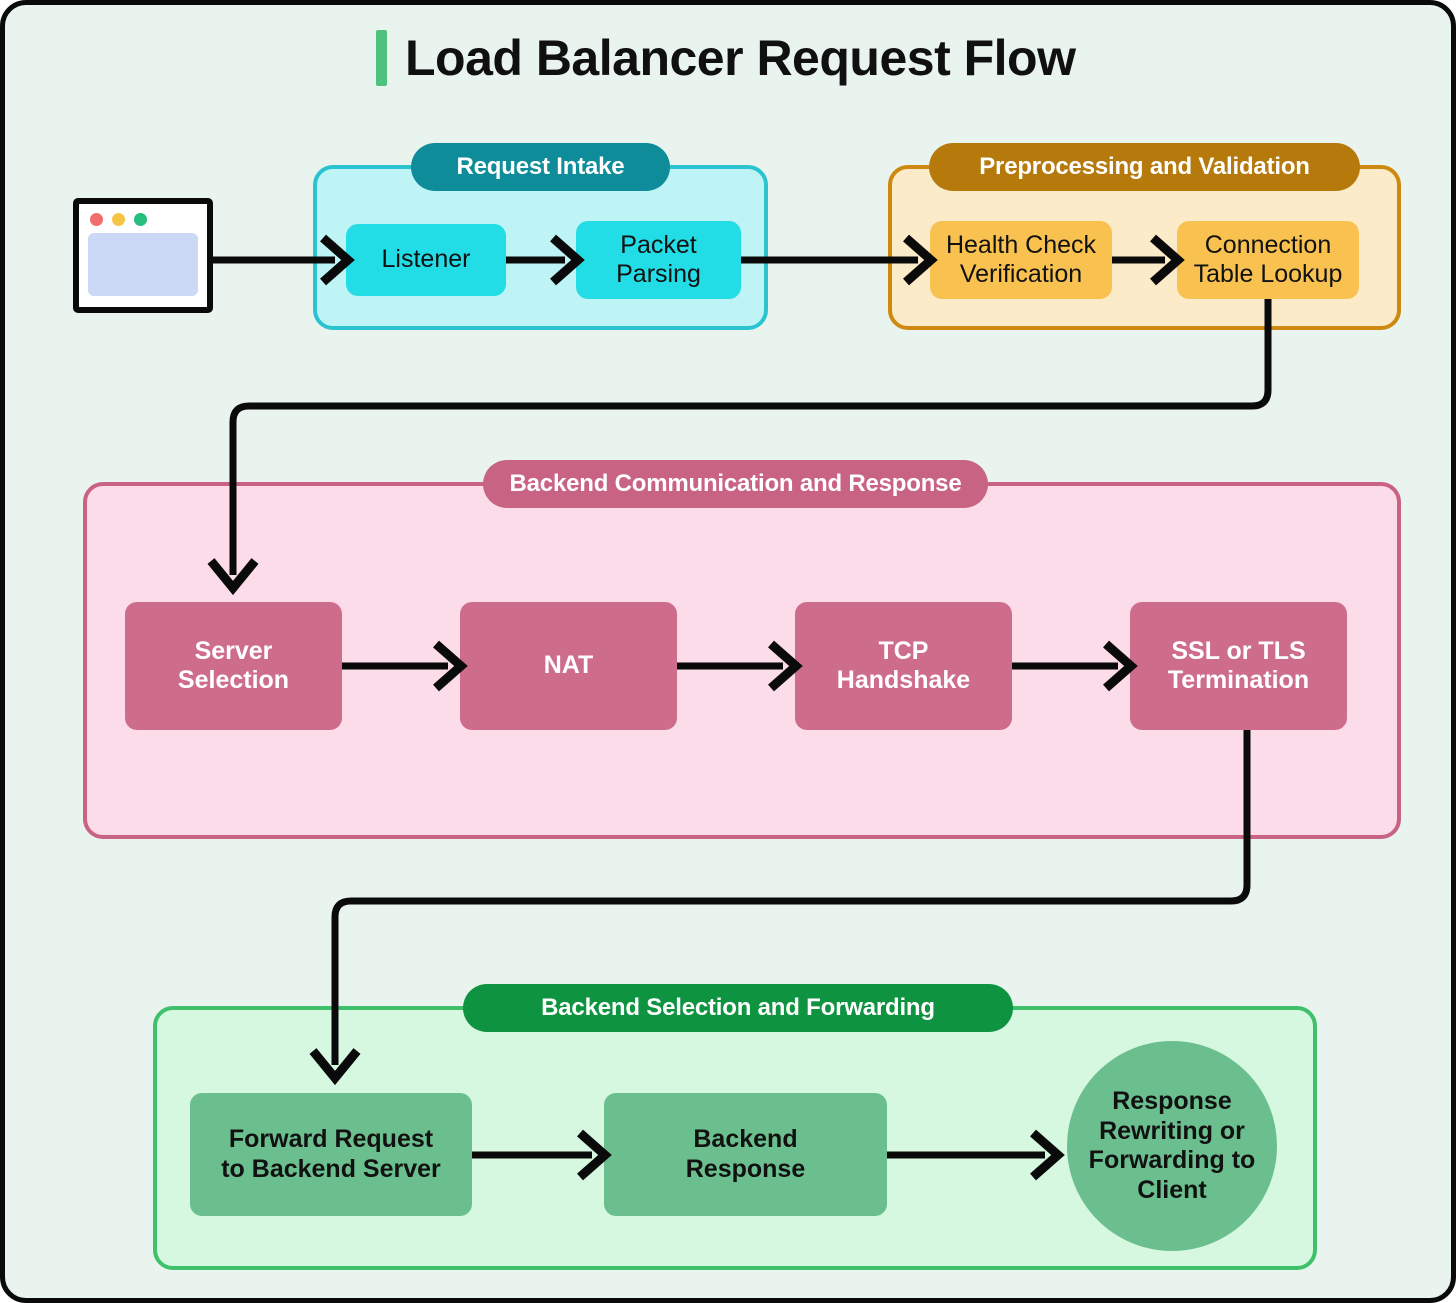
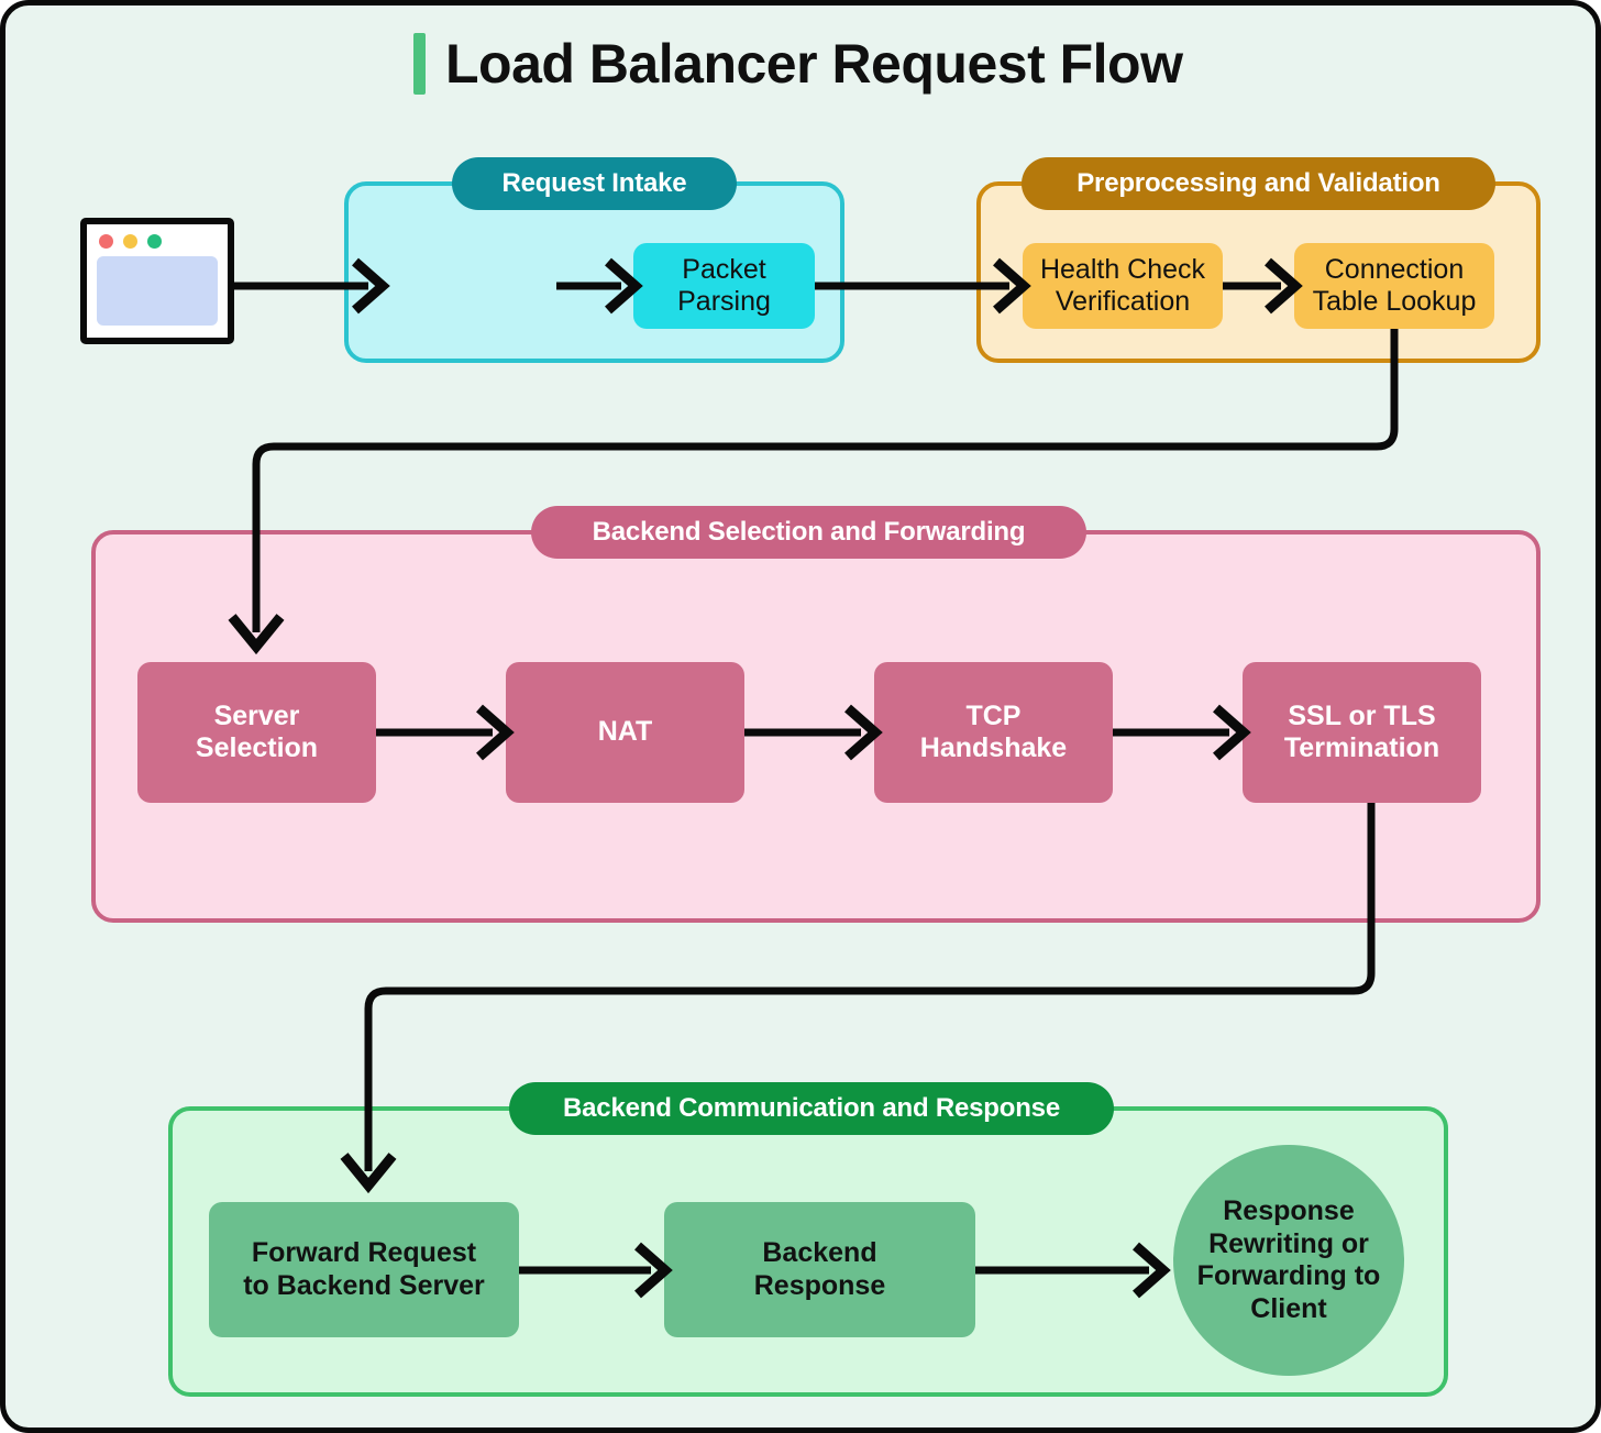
  Load Balancer Request Flow
  Request Intake
- Listener
  Packet
  Parsing
  Preprocessing and Validation
  Health Check
  Verification
  Connection
  Table Lookup
- Backend Communication and Response
+ Backend Selection and Forwarding
  Server
  Selection
  NAT
  TCP
  Handshake
  SSL or TLS
  Termination
- Backend Selection and Forwarding
+ Backend Communication and Response
  Forward Request
  to Backend Server
  Backend
  Response
  Response
  Rewriting or
  Forwarding to
  Client
